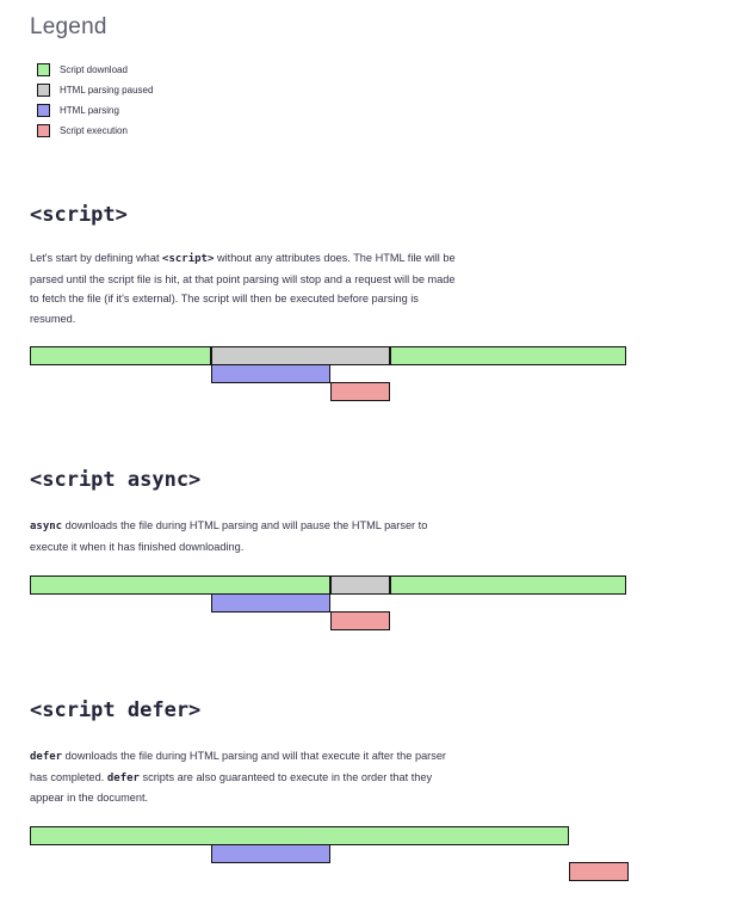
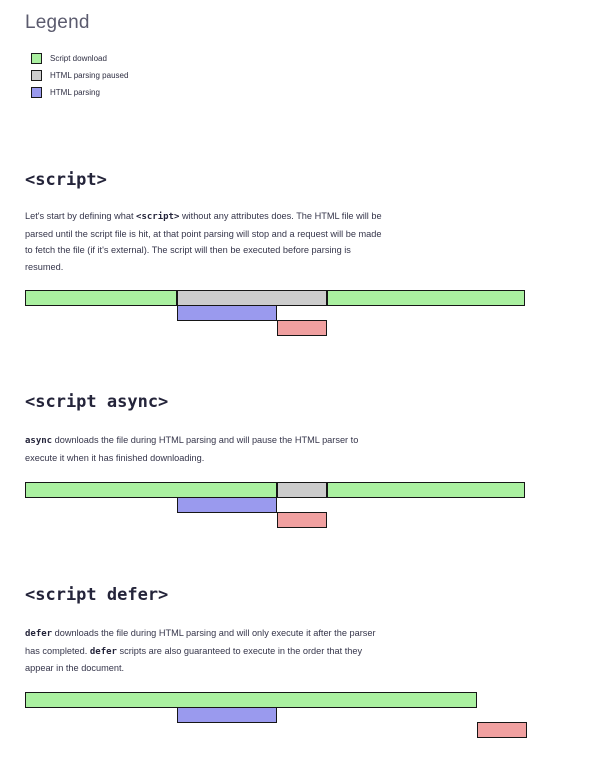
  Legend
  Script download
  HTML parsing paused
  HTML parsing
- Script execution
  <script>
  Let's start by defining what <script> without any attributes does. The HTML file will be parsed until the script file is hit, at that point parsing will stop and a request will be made to fetch the file (if it's external). The script will then be executed before parsing is resumed.
  <script async>
  async downloads the file during HTML parsing and will pause the HTML parser to execute it when it has finished downloading.
  <script defer>
- defer downloads the file during HTML parsing and will that execute it after the parser has completed. defer scripts are also guaranteed to execute in the order that they appear in the document.
+ defer downloads the file during HTML parsing and will only execute it after the parser has completed. defer scripts are also guaranteed to execute in the order that they appear in the document.
